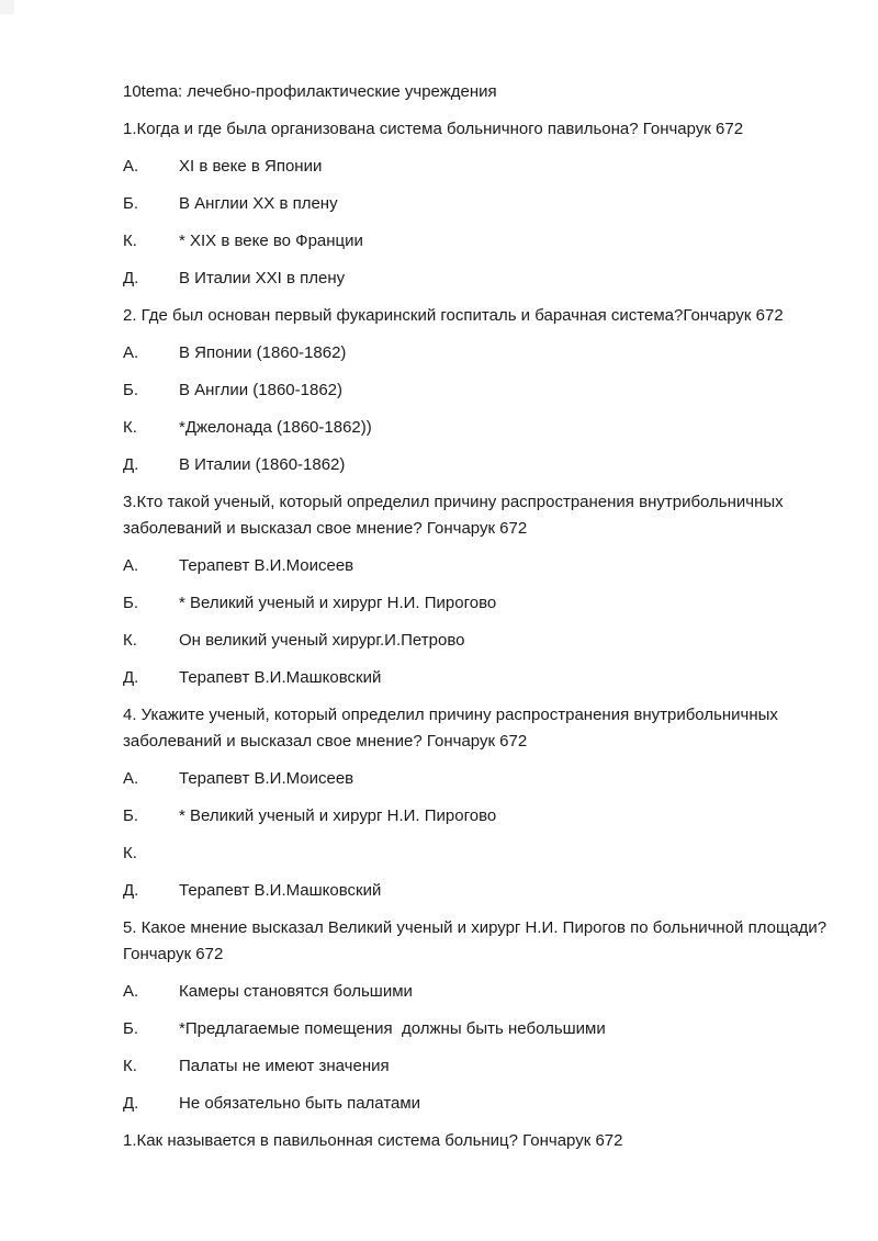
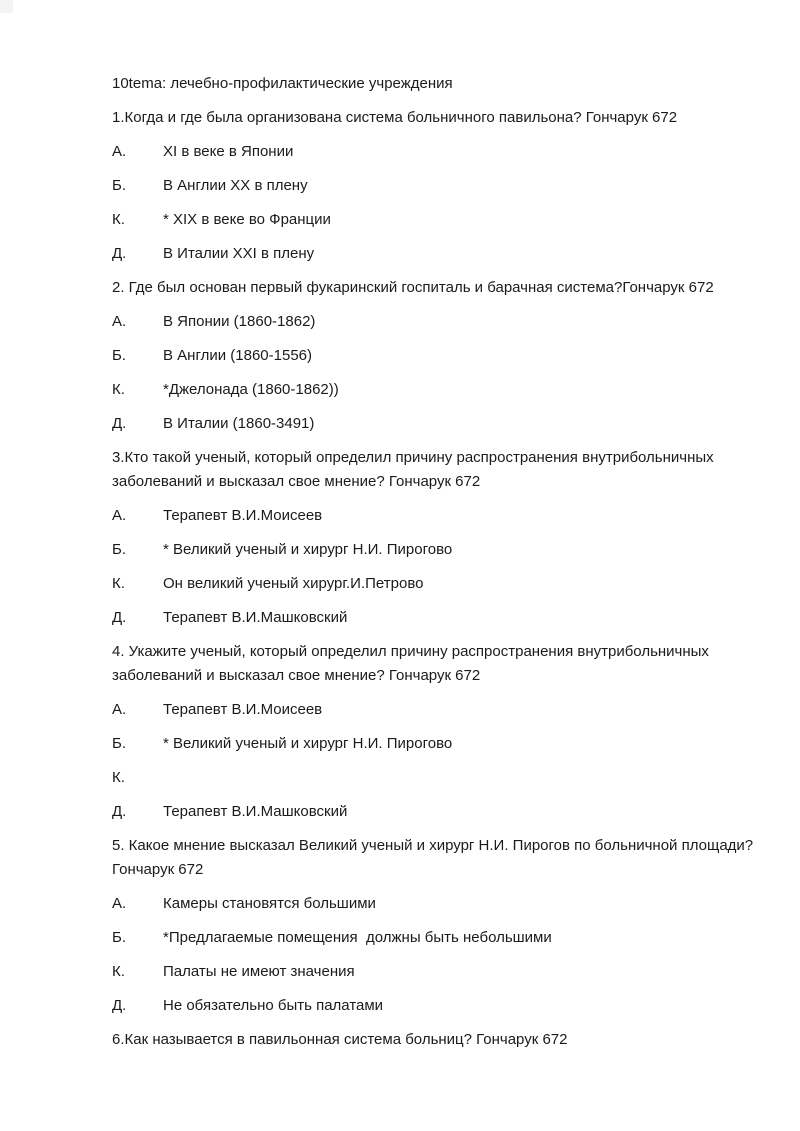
  10tema: лечебно-профилактические учреждения
  1.Когда и где была организована система больничного павильона? Гончарук 672
  А.
  XI в веке в Японии
  Б.
  В Англии XX в плену
  К.
  * XIX в веке во Франции
  Д.
  В Италии XXI в плену
  2. Где был основан первый фукаринский госпиталь и барачная система?Гончарук 672
  А.
  В Японии (1860-1862)
  Б.
- В Англии (1860-1862)
+ В Англии (1860-1556)
  К.
  *Джелонада (1860-1862))
  Д.
- В Италии (1860-1862)
+ В Италии (1860-3491)
  3.Кто такой ученый, который определил причину распространения внутрибольничных
  заболеваний и высказал свое мнение? Гончарук 672
  А.
  Терапевт В.И.Моисеев
  Б.
  * Великий ученый и хирург Н.И. Пирогово
  К.
  Он великий ученый хирург.И.Петрово
  Д.
  Терапевт В.И.Машковский
  4. Укажите ученый, который определил причину распространения внутрибольничных
  заболеваний и высказал свое мнение? Гончарук 672
  А.
  Терапевт В.И.Моисеев
  Б.
  * Великий ученый и хирург Н.И. Пирогово
  К.
  Д.
  Терапевт В.И.Машковский
  5. Какое мнение высказал Великий ученый и хирург Н.И. Пирогов по больничной площади?
  Гончарук 672
  А.
  Камеры становятся большими
  Б.
  *Предлагаемые помещения должны быть небольшими
  К.
  Палаты не имеют значения
  Д.
  Не обязательно быть палатами
- 1.Как называется в павильонная система больниц? Гончарук 672
+ 6.Как называется в павильонная система больниц? Гончарук 672
